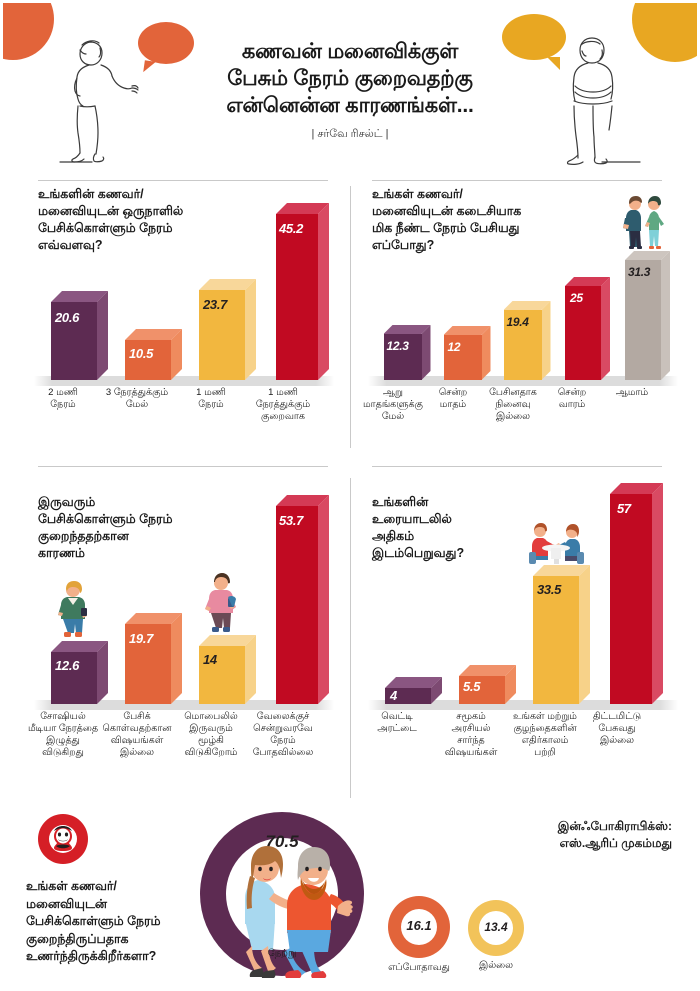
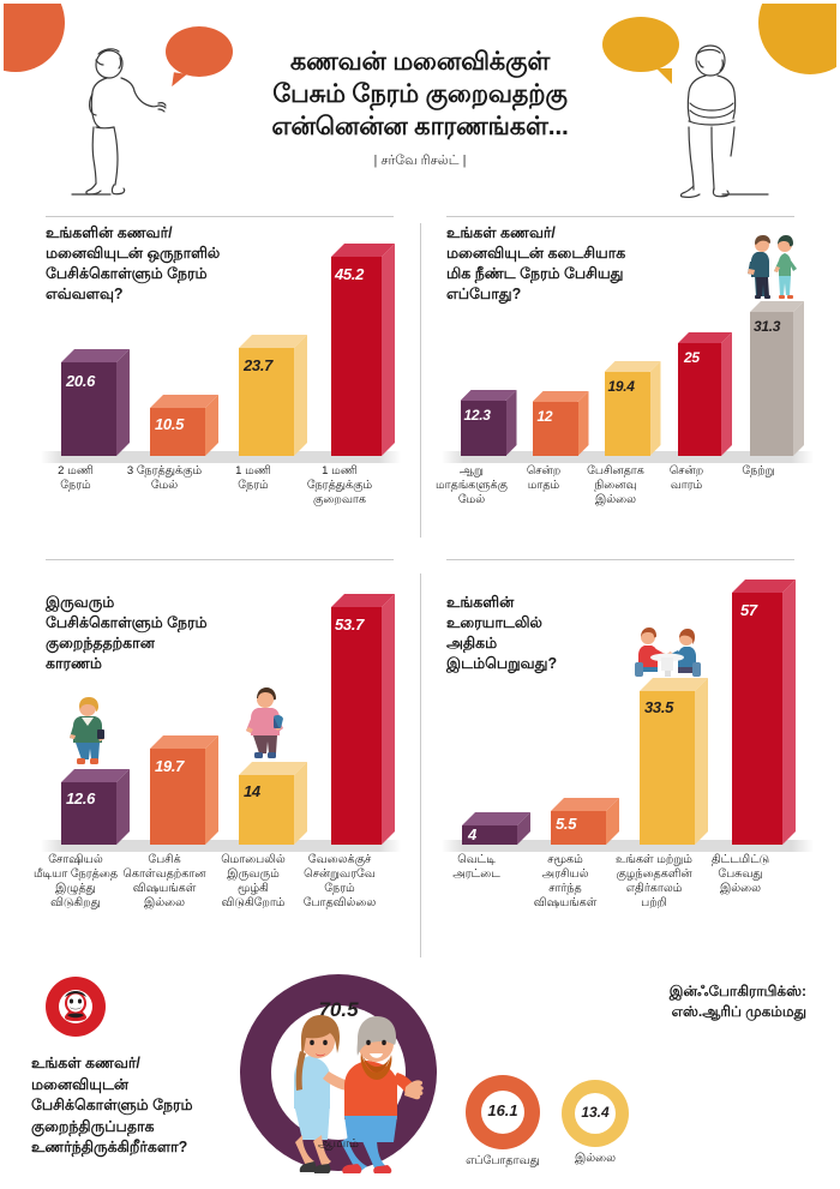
  கணவன் மனைவிக்குள்
  பேசும் நேரம் குறைவதற்கு
  என்னென்ன காரணங்கள்...
  | சர்வே ரிசல்ட் |
  உங்களின் கணவர்/
  மனைவியுடன் ஒருநாளில்
  பேசிக்கொள்ளும் நேரம்
  எவ்வளவு?
  20.6
  2 மணி
  நேரம்
  10.5
  3 நேரத்துக்கும்
  மேல்
  23.7
  1 மணி
  நேரம்
  45.2
  1 மணி
  நேரத்துக்கும்
  குறைவாக
  உங்கள் கணவர்/
  மனைவியுடன் கடைசியாக
  மிக நீண்ட நேரம் பேசியது
  எப்போது?
  12.3
  ஆறு
  மாதங்களுக்கு
  மேல்
  12
  சென்ற
  மாதம்
  19.4
  பேசினதாக
  நினைவு
  இல்லை
  25
  சென்ற
  வாரம்
  31.3
- ஆமாம்
+ நேற்று
  இருவரும்
  பேசிக்கொள்ளும் நேரம்
  குறைந்ததற்கான
  காரணம்
  12.6
  சோஷியல்
  மீடியா நேரத்தை
  இழுத்து
  விடுகிறது
  19.7
  பேசிக்
  கொள்வதற்கான
  விஷயங்கள்
  இல்லை
  14
  மொபைலில்
  இருவரும்
  மூழ்கி
  விடுகிறோம்
  53.7
  வேலைக்குச்
  சென்றுவரவே
  நேரம்
  போதவில்லை
  உங்களின்
  உரையாடலில்
  அதிகம்
  இடம்பெறுவது?
  4
  வெட்டி
  அரட்டை
  5.5
  சமூகம்
  அரசியல்
  சார்ந்த
  விஷயங்கள்
  33.5
  உங்கள் மற்றும்
  குழந்தைகளின்
  எதிர்காலம்
  பற்றி
  57
  திட்டமிட்டு
  பேசுவது
  இல்லை
  உங்கள் கணவர்/
  மனைவியுடன்
  பேசிக்கொள்ளும் நேரம்
  குறைந்திருப்பதாக
  உணர்ந்திருக்கிறீர்களா?
  70.5
- நேற்று
+ ஆமாம்
  16.1
  எப்போதாவது
  13.4
  இல்லை
  இன்ஃபோகிராபிக்ஸ்:
  எஸ்.ஆரிப் முகம்மது
